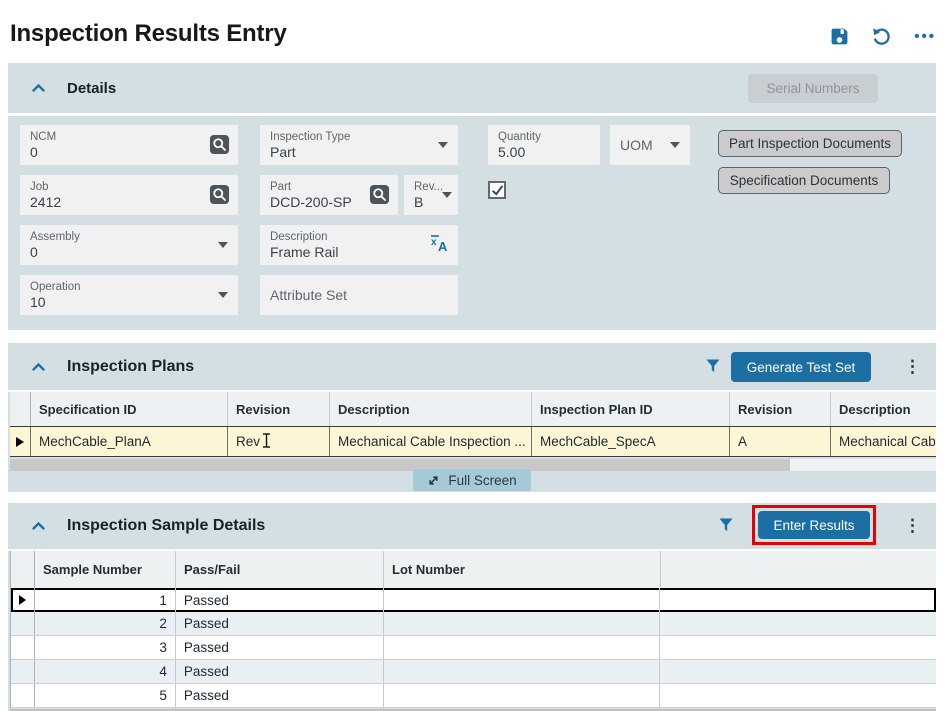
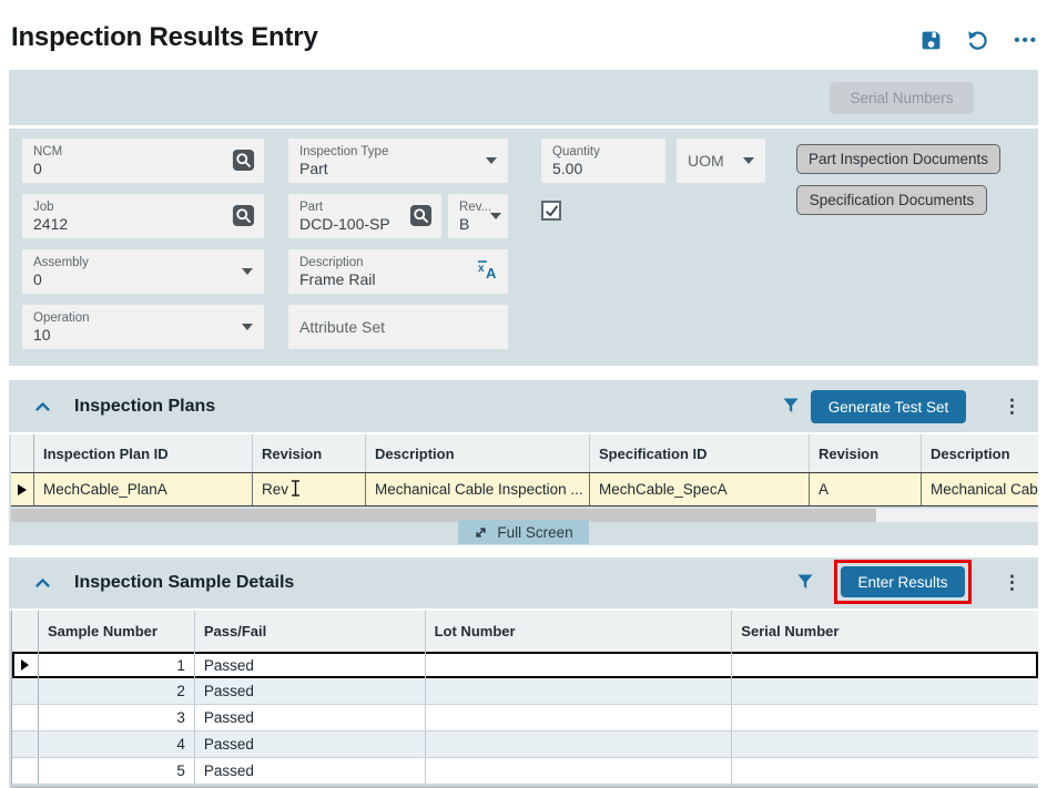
  Inspection Results Entry
  •••
- Details
  Serial Numbers
  NCM
  0
  Job
  2412
  Assembly
  0
  Operation
  10
  Inspection Type
  Part
  Part
- DCD-200-SP
+ DCD-100-SP
  Rev...
  B
  Description
  Frame Rail
  x
  A
  Attribute Set
  Quantity
  5.00
  UOM
  Part Inspection Documents
  Specification Documents
  Inspection Plans
  Generate Test Set
  ⋮
- Specification ID
+ Inspection Plan ID
  Revision
  Description
- Inspection Plan ID
+ Specification ID
  Revision
  Description
  MechCable_PlanA
  Rev
  Mechanical Cable Inspection ...
  MechCable_SpecA
  A
  Mechanical Cab
  Full Screen
  Inspection Sample Details
  Enter Results
  ⋮
  Sample Number
  Pass/Fail
  Lot Number
+ Serial Number
  1
  Passed
  2
  Passed
  3
  Passed
  4
  Passed
  5
  Passed
